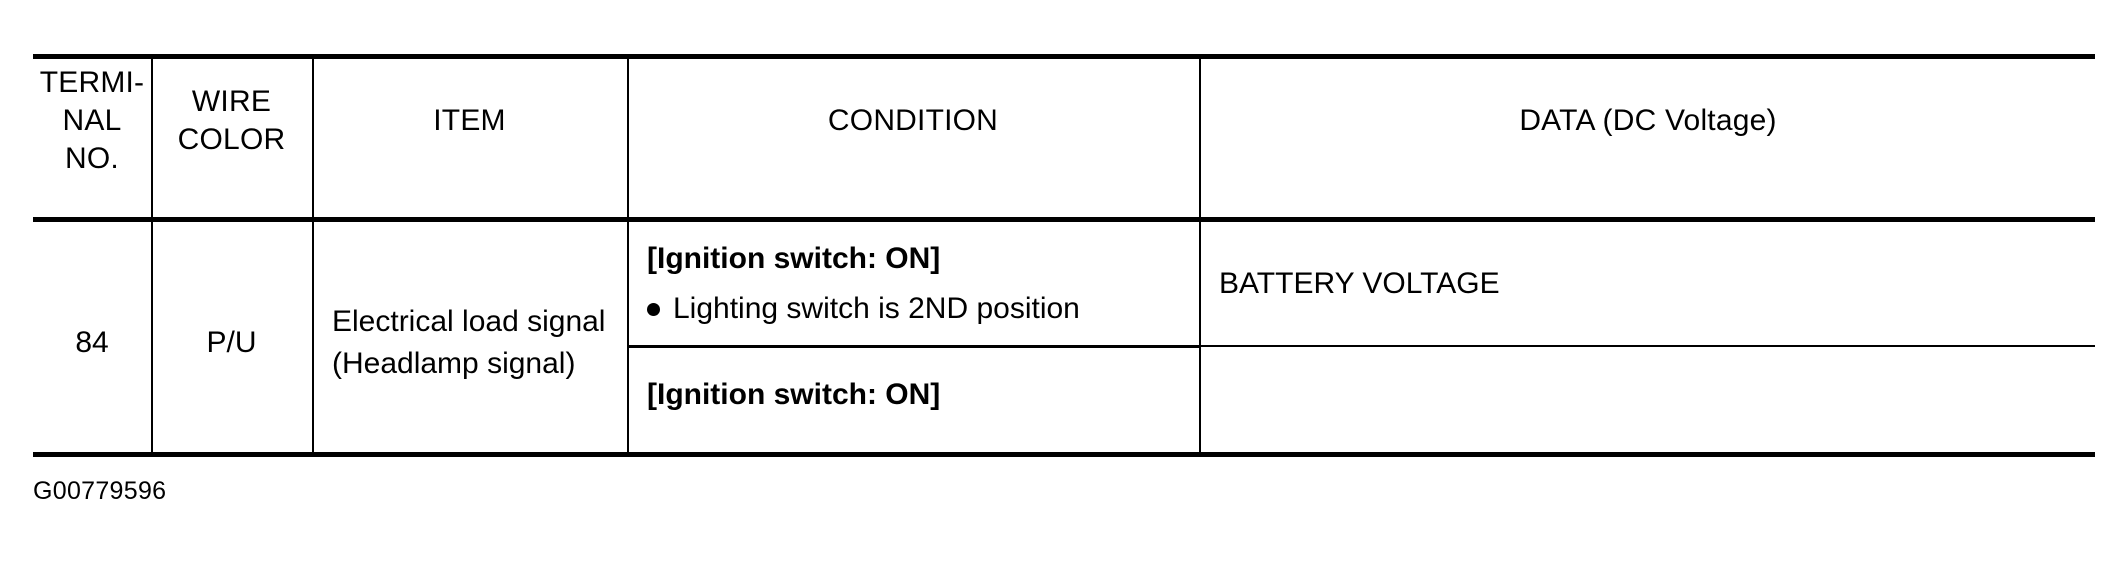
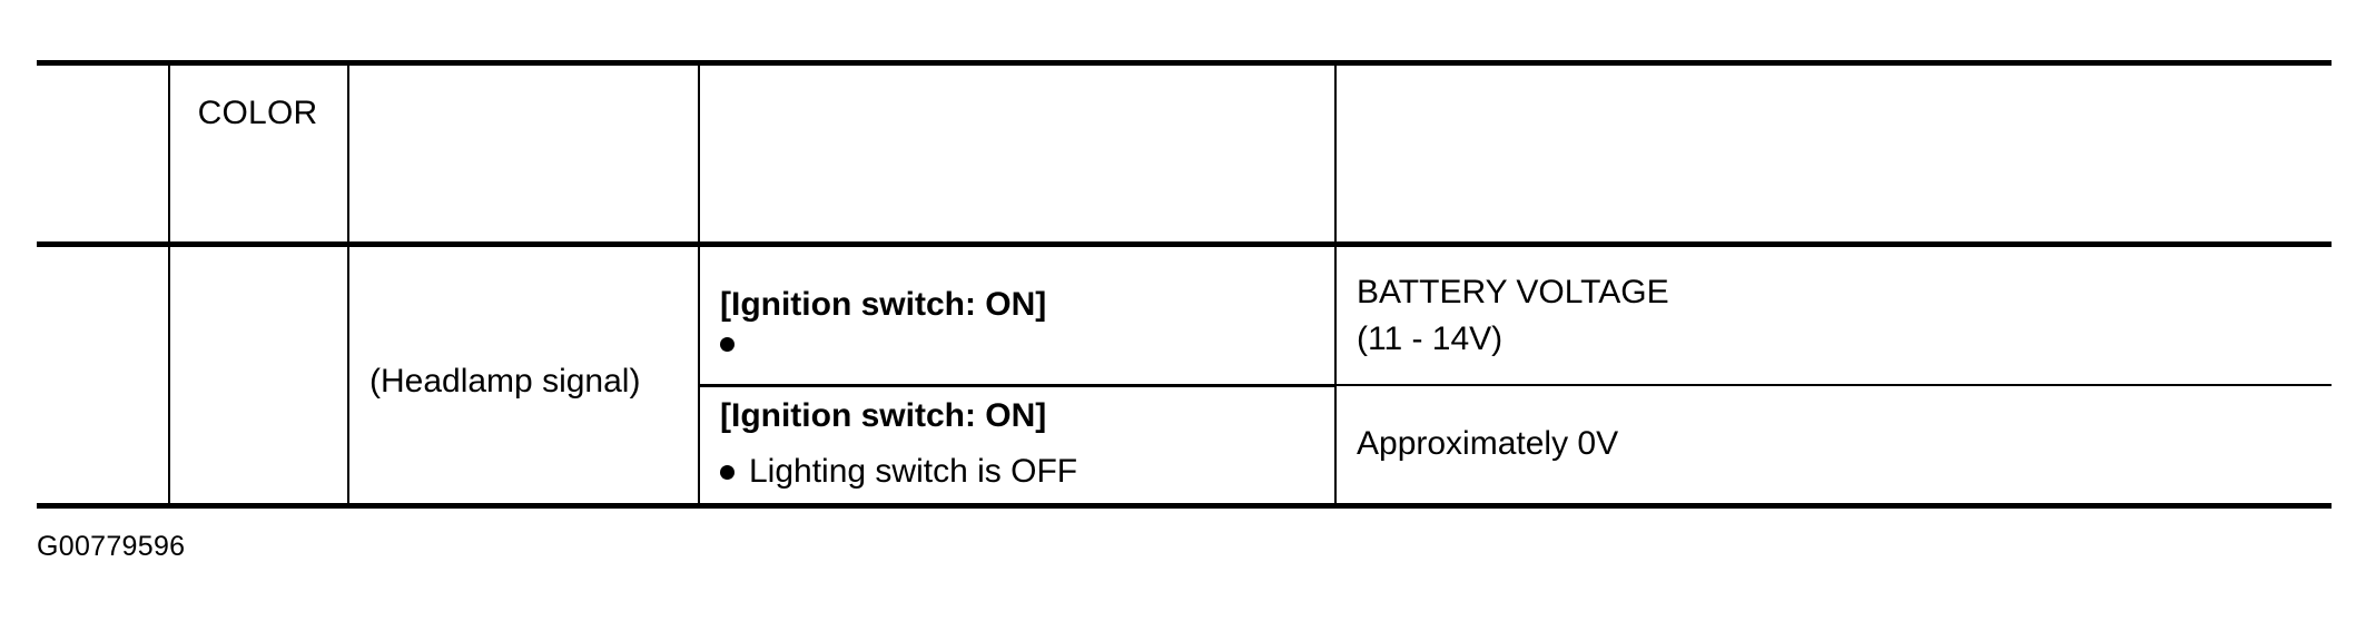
- TERMI-
- NAL
- NO.
- WIRE
  COLOR
- ITEM
- CONDITION
- DATA (DC Voltage)
- 84
- P/U
- Electrical load signal
  (Headlamp signal)
  [Ignition switch: ON]
- Lighting switch is 2ND position
  [Ignition switch: ON]
+ Lighting switch is OFF
  BATTERY VOLTAGE
+ (11 - 14V)
+ Approximately 0V
  G00779596
